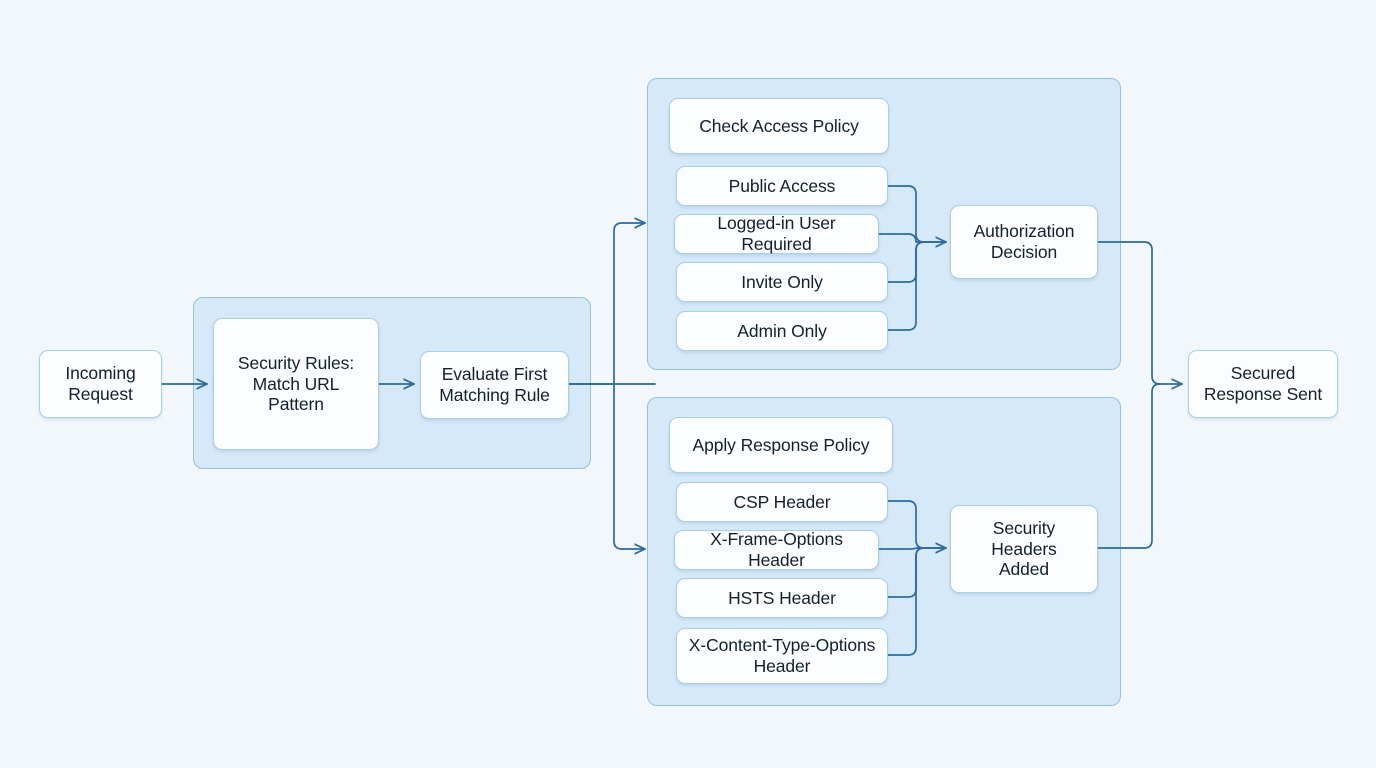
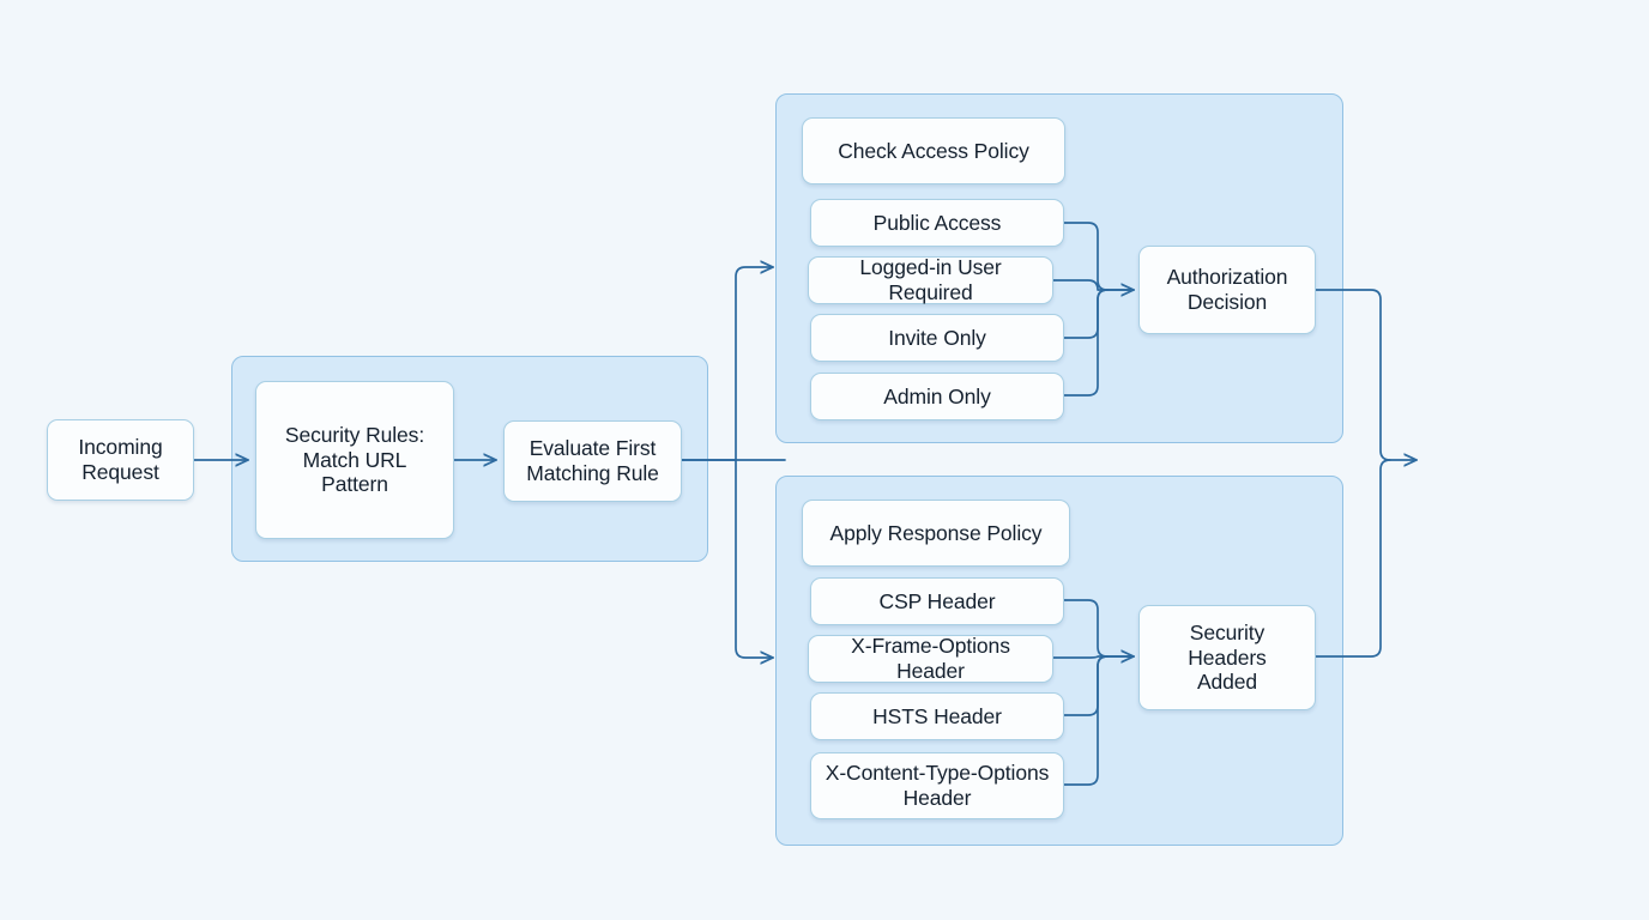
  Incoming
  Request
  Security Rules:
  Match URL
  Pattern
  Evaluate First
  Matching Rule
  Check Access Policy
  Public Access
  Logged-in User Required
  Invite Only
  Admin Only
  Authorization
  Decision
  Apply Response Policy
  CSP Header
  X-Frame-Options Header
  HSTS Header
  X-Content-Type-Options
  Header
  Security
  Headers
  Added
- Secured
- Response Sent
